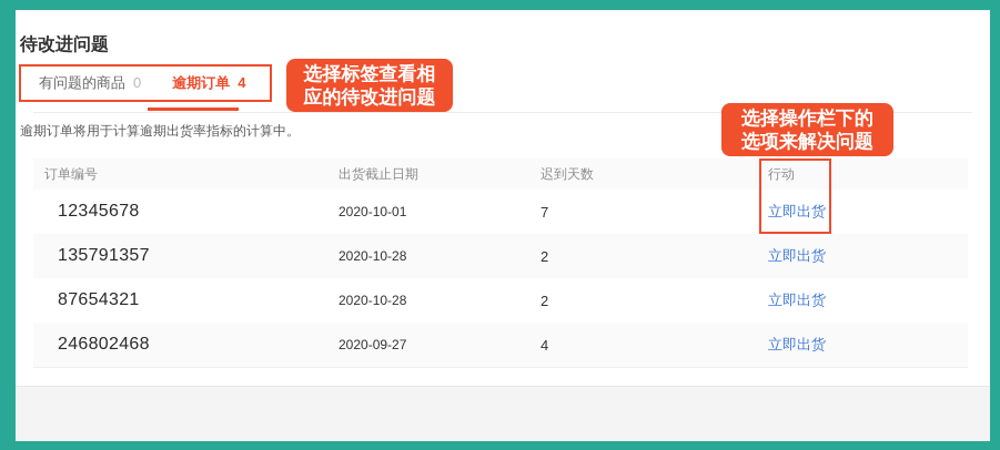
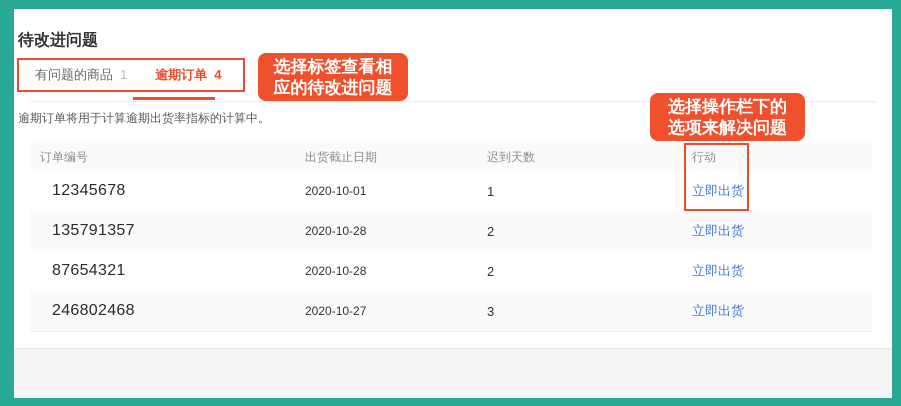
  待改进问题
- 有问题的商品 0
+ 有问题的商品 1
  逾期订单 4
  选择标签查看相
  应的待改进问题
  逾期订单将用于计算逾期出货率指标的计算中。
  订单编号
  出货截止日期
  迟到天数
  行动
  12345678
  2020-10-01
- 7
+ 1
  立即出货
  135791357
  2020-10-28
  2
  立即出货
  87654321
  2020-10-28
  2
  立即出货
  246802468
- 2020-09-27
+ 2020-10-27
- 4
+ 3
  立即出货
  选择操作栏下的
  选项来解决问题
